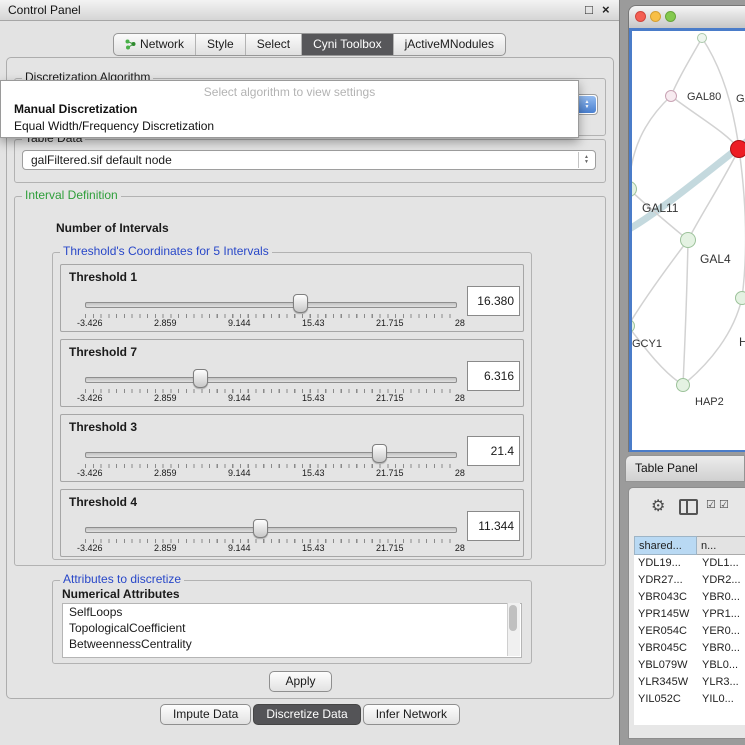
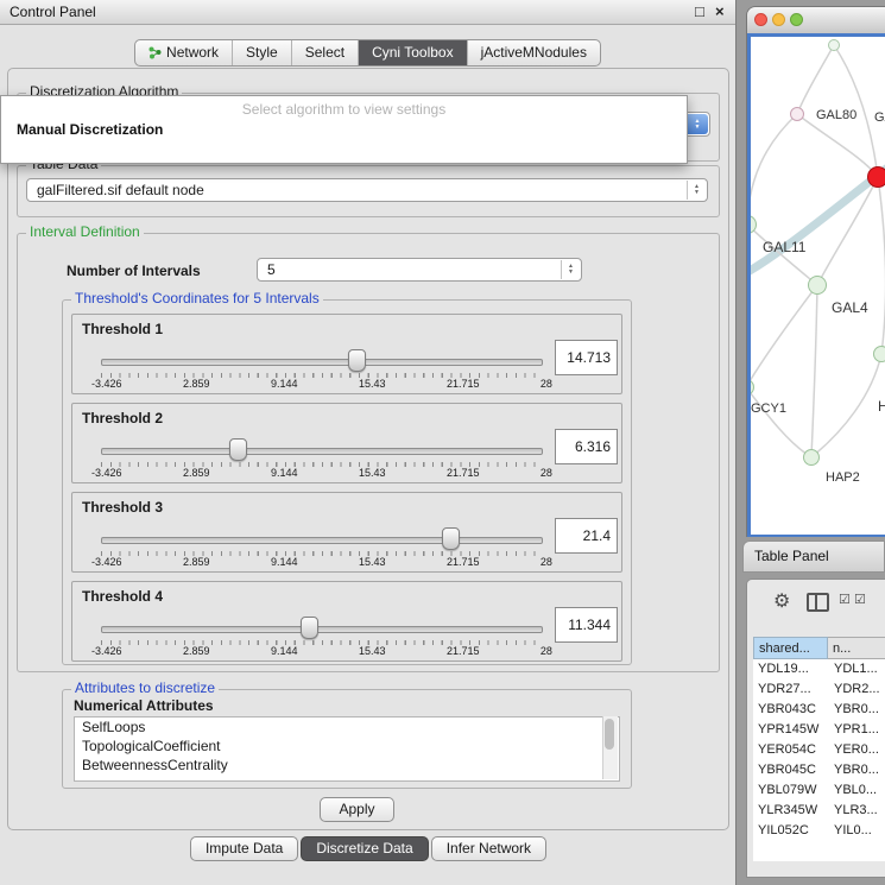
  Control Panel
  □
  ×
  Network
  Style
  Select
  Cyni Toolbox
  jActiveMNodules
  Discretization Algorithm
  Select algorithm to view settings
  Manual Discretization
- Equal Width/Frequency Discretization
  Table Data
  galFiltered.sif default node
  Interval Definition
  Number of Intervals
+ 5
  Threshold's Coordinates for 5 Intervals
  Threshold 1
  -3.426
  2.859
  9.144
  15.43
  21.715
  28
- 16.380
+ 14.713
- Threshold 7
+ Threshold 2
  -3.426
  2.859
  9.144
  15.43
  21.715
  28
  6.316
  Threshold 3
  -3.426
  2.859
  9.144
  15.43
  21.715
  28
  21.4
  Threshold 4
  -3.426
  2.859
  9.144
  15.43
  21.715
  28
  11.344
  Attributes to discretize
  Numerical Attributes
  SelfLoops
  TopologicalCoefficient
  BetweennessCentrality
  Apply
  Impute Data
  Discretize Data
  Infer Network
  GAL80
  GAL11
  GAL4
  H
  GCY1
  HAP2
  Table Panel
  ⚙
  ☑
  ☑
  shared...
  n...
  YDL19...
  YDL1...
  YDR27...
  YDR2...
  YBR043C
  YBR0...
  YPR145W
  YPR1...
  YER054C
  YER0...
  YBR045C
  YBR0...
  YBL079W
  YBL0...
  YLR345W
  YLR3...
  YIL052C
  YIL0...
